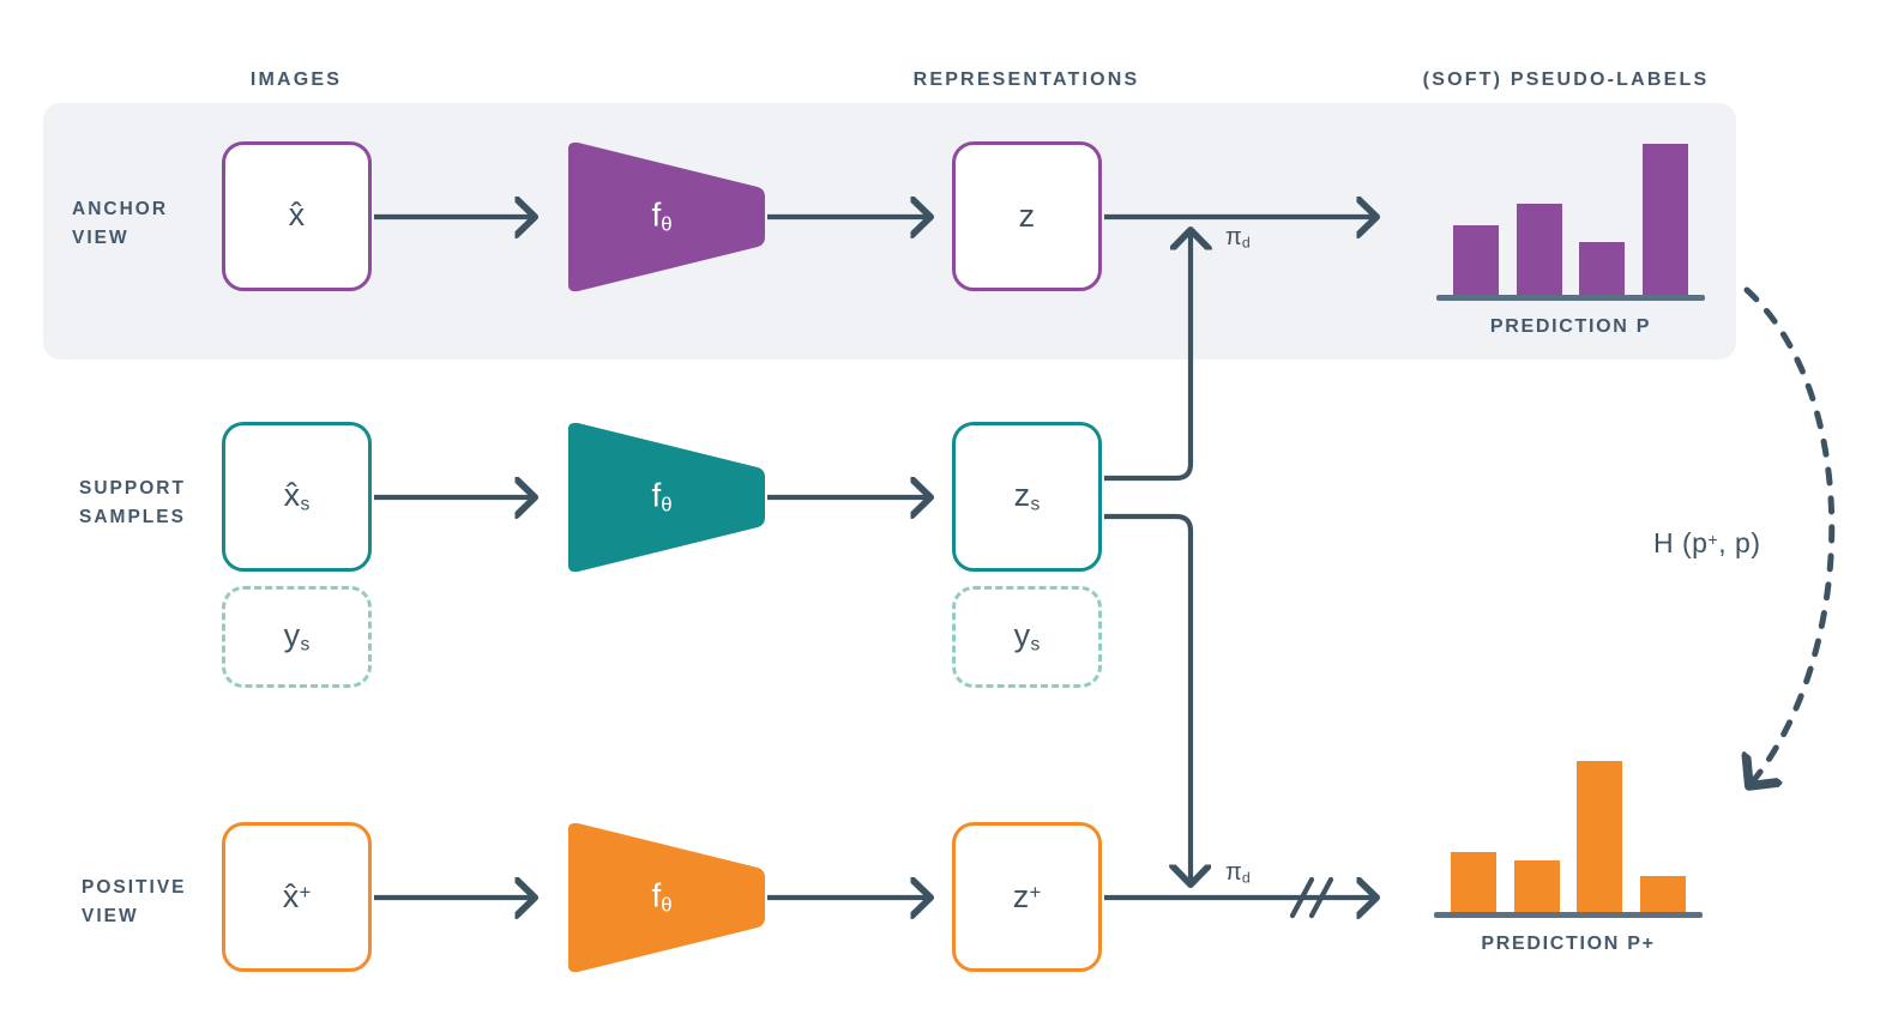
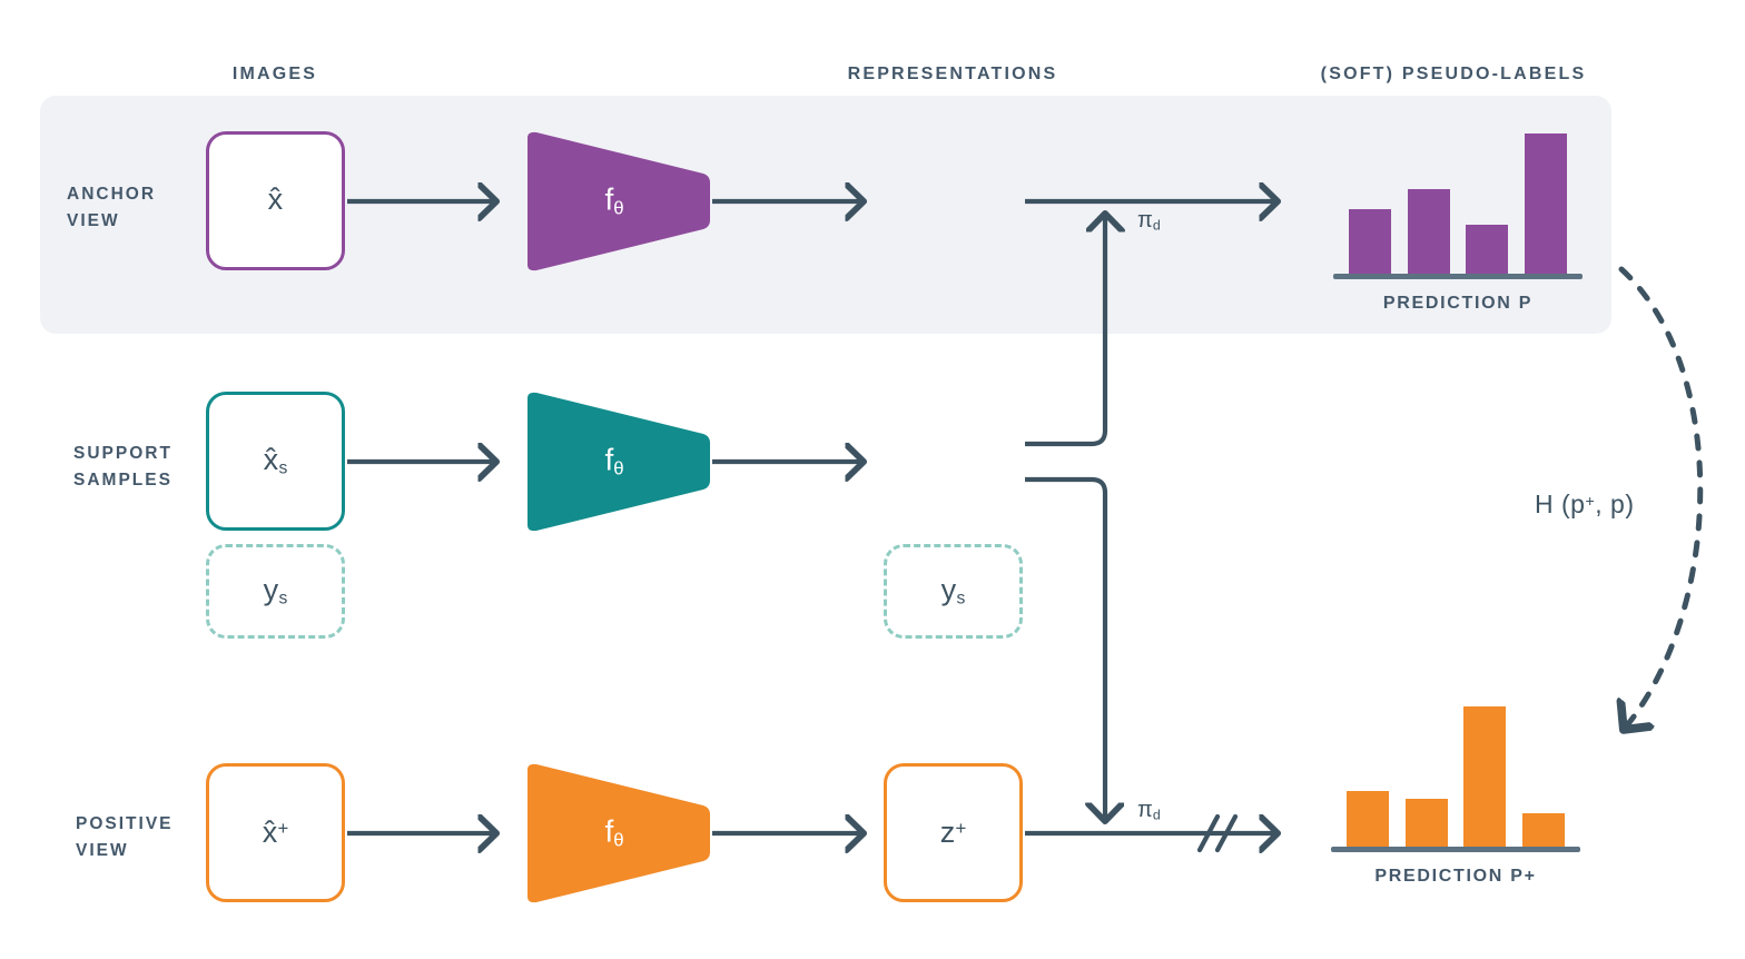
  IMAGES
  REPRESENTATIONS
  (SOFT) PSEUDO-LABELS
  ANCHOR
  VIEW
  SUPPORT
  SAMPLES
  POSITIVE
  VIEW
  x̂
  x̂s
  ys
  x̂+
  fθ
  fθ
  fθ
- z
- zs
  ys
  z+
  πd
  πd
  H (p+, p)
  PREDICTION P
  PREDICTION P+
